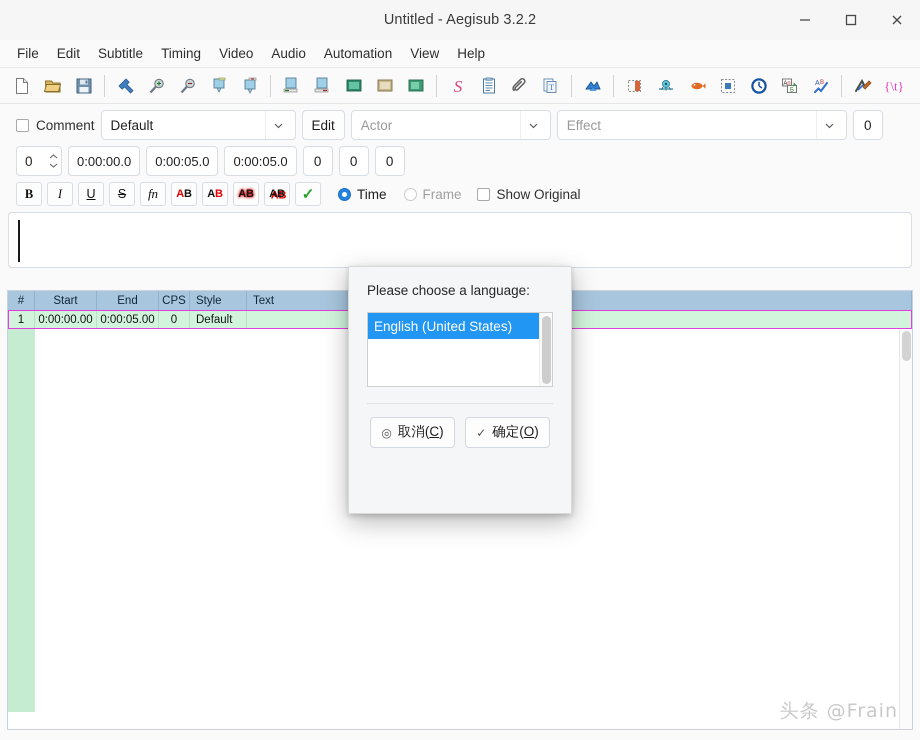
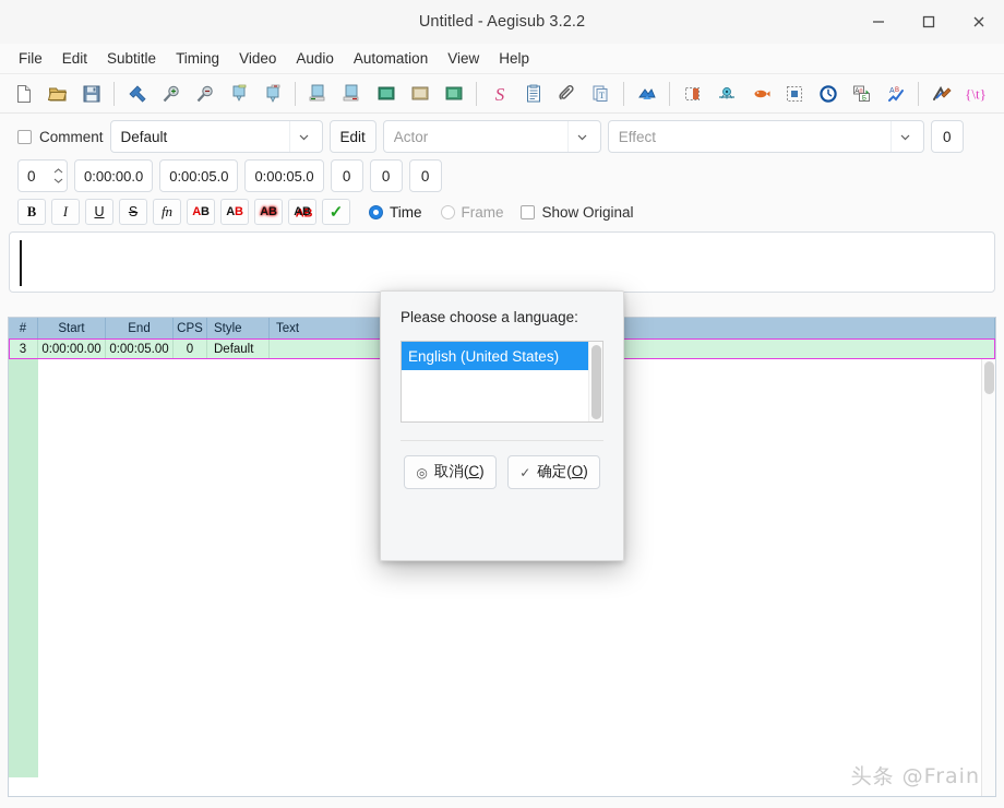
  Untitled - Aegisub 3.2.2
  File
  Edit
  Subtitle
  Timing
  Video
  Audio
  Automation
  View
  Help
  S
  T
  {\t}
  Comment
  Default
  Edit
  Actor
  Effect
  0
  0
  0:00:00.0
  0:00:05.0
  0:00:05.0
  0
  0
  0
  B
  I
  U
  S
  fn
  AB
  AB
  AB
  AB
  ✓
  Time
  Frame
  Show Original
  #
  Start
  End
  CPS
  Style
  Text
- 1
+ 3
  0:00:00.00
  0:00:05.00
  0
  Default
  头条 @Frain
  Please choose a language:
  English (United States)
  ◎
  取消(C)
  ✓
  确定(O)
